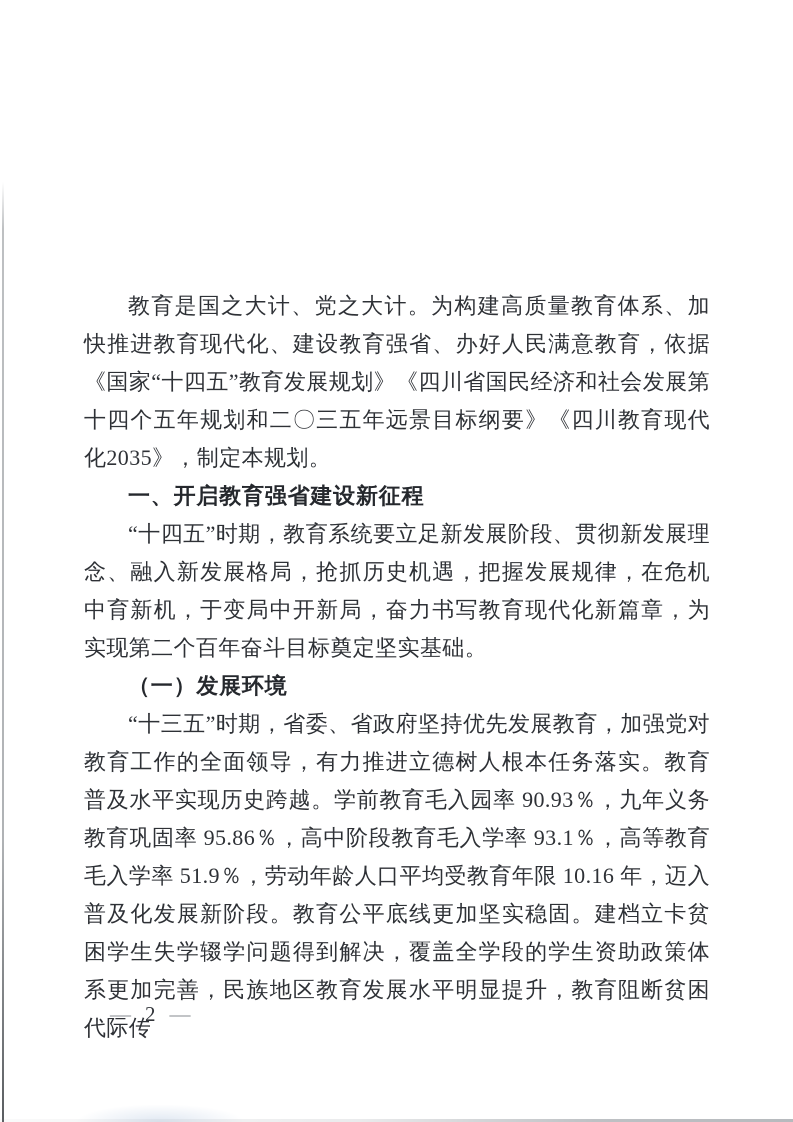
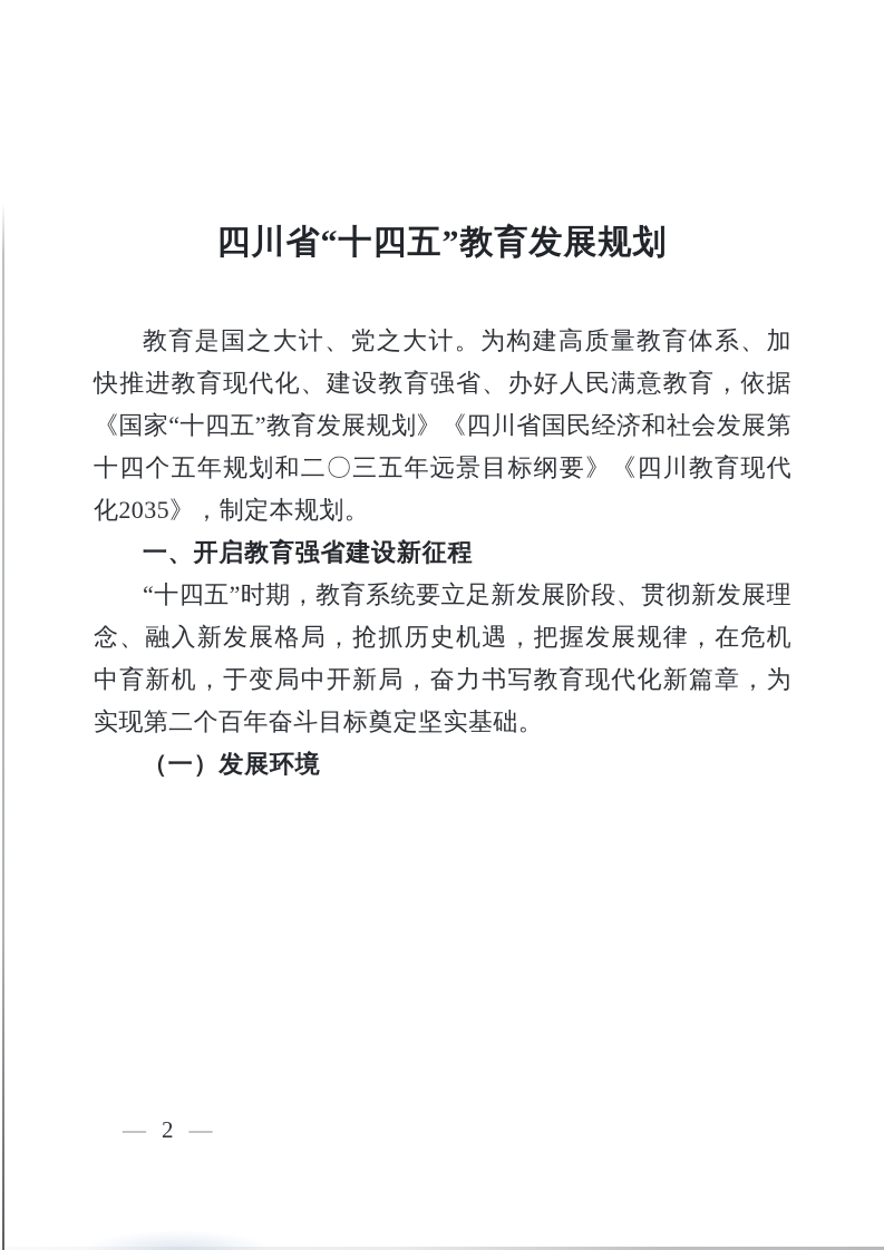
+ 四川省“十四五”教育发展规划
  教育是国之大计、党之大计。为构建高质量教育体系、加快推进教育现代化、建设教育强省、办好人民满意教育，依据《国家“十四五”教育发展规划》《四川省国民经济和社会发展第十四个五年规划和二〇三五年远景目标纲要》《四川教育现代化2035》，制定本规划。
  一、开启教育强省建设新征程
  “十四五”时期，教育系统要立足新发展阶段、贯彻新发展理念、融入新发展格局，抢抓历史机遇，把握发展规律，在危机中育新机，于变局中开新局，奋力书写教育现代化新篇章，为实现第二个百年奋斗目标奠定坚实基础。
  （一）发展环境
- “十三五”时期，省委、省政府坚持优先发展教育，加强党对教育工作的全面领导，有力推进立德树人根本任务落实。教育普及水平实现历史跨越。学前教育毛入园率 90.93％，九年义务教育巩固率 95.86％，高中阶段教育毛入学率 93.1％，高等教育毛入学率 51.9％，劳动年龄人口平均受教育年限 10.16 年，迈入普及化发展新阶段。教育公平底线更加坚实稳固。建档立卡贫困学生失学辍学问题得到解决，覆盖全学段的学生资助政策体系更加完善，民族地区教育发展水平明显提升，教育阻断贫困代际传
  — 2 —
